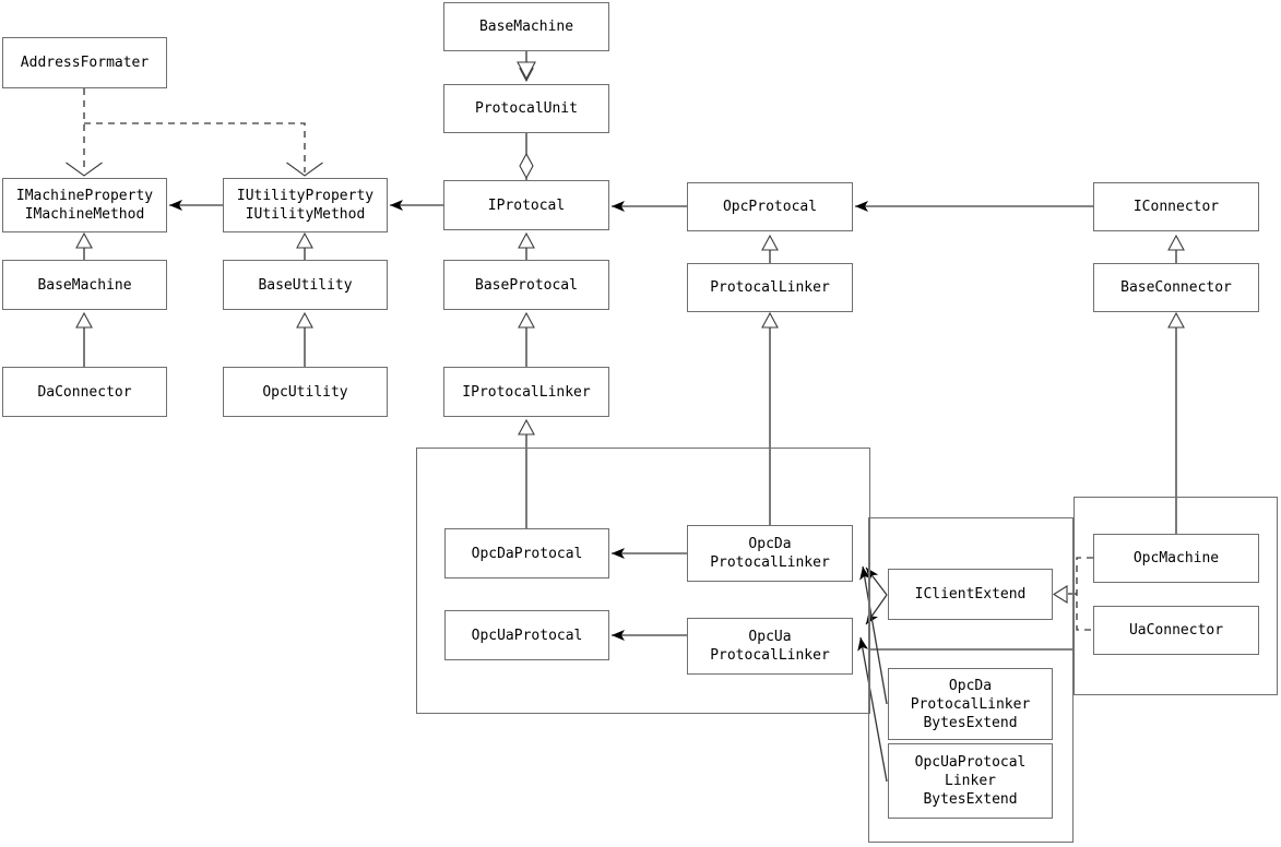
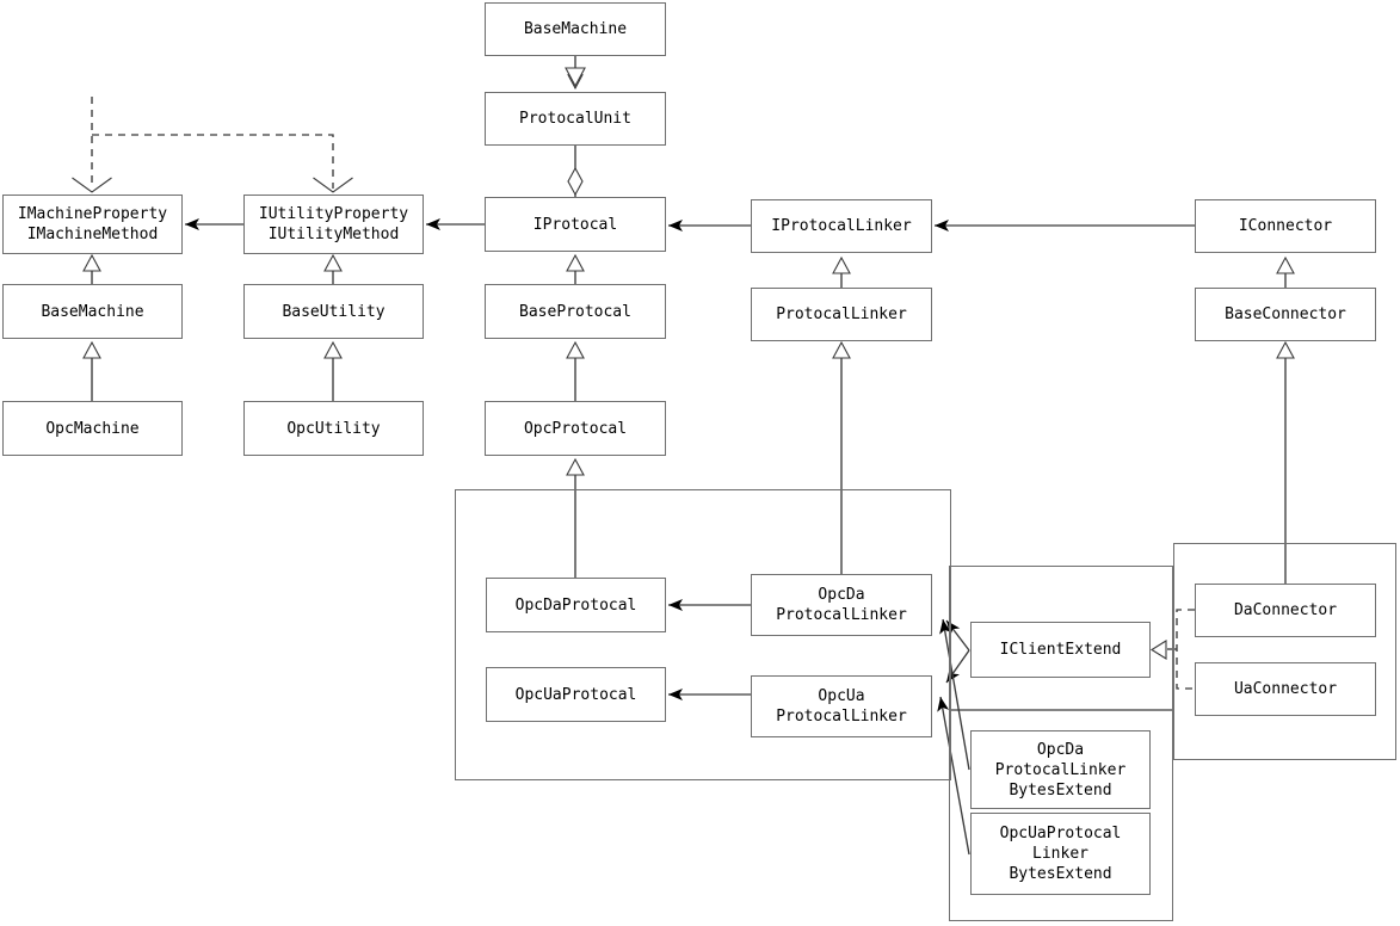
- AddressFormater
  BaseMachine
  ProtocalUnit
  IMachineProperty
  IMachineMethod
  IUtilityProperty
  IUtilityMethod
  IProtocal
- OpcProtocal
+ IProtocalLinker
  IConnector
  BaseMachine
  BaseUtility
  BaseProtocal
  ProtocalLinker
  BaseConnector
- DaConnector
+ OpcMachine
  OpcUtility
- IProtocalLinker
+ OpcProtocal
  OpcDaProtocal
  OpcUaProtocal
  OpcDa
  ProtocalLinker
  OpcUa
  ProtocalLinker
  IClientExtend
- OpcMachine
+ DaConnector
  UaConnector
  OpcDa
  ProtocalLinker
  BytesExtend
  OpcUaProtocal
  Linker
  BytesExtend
